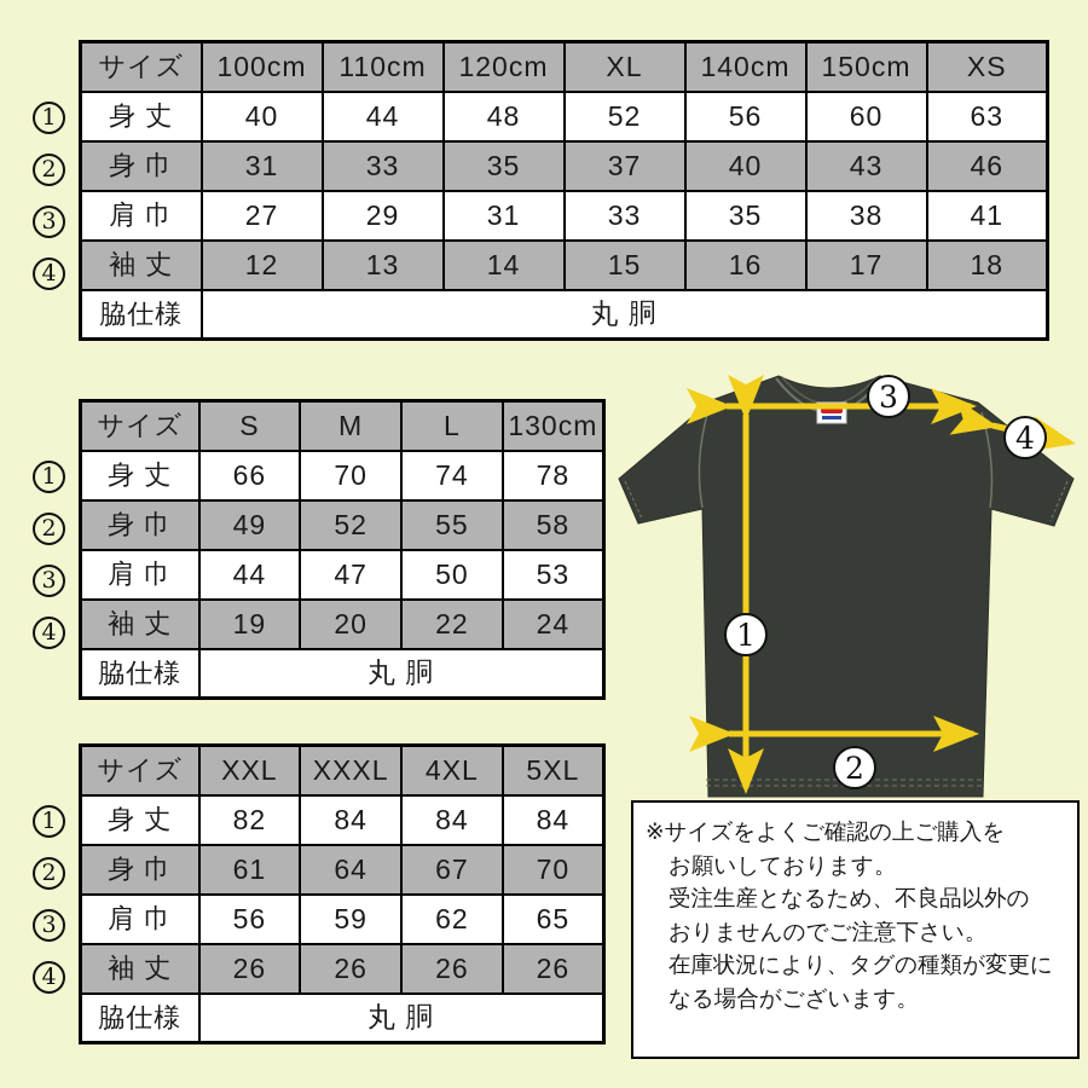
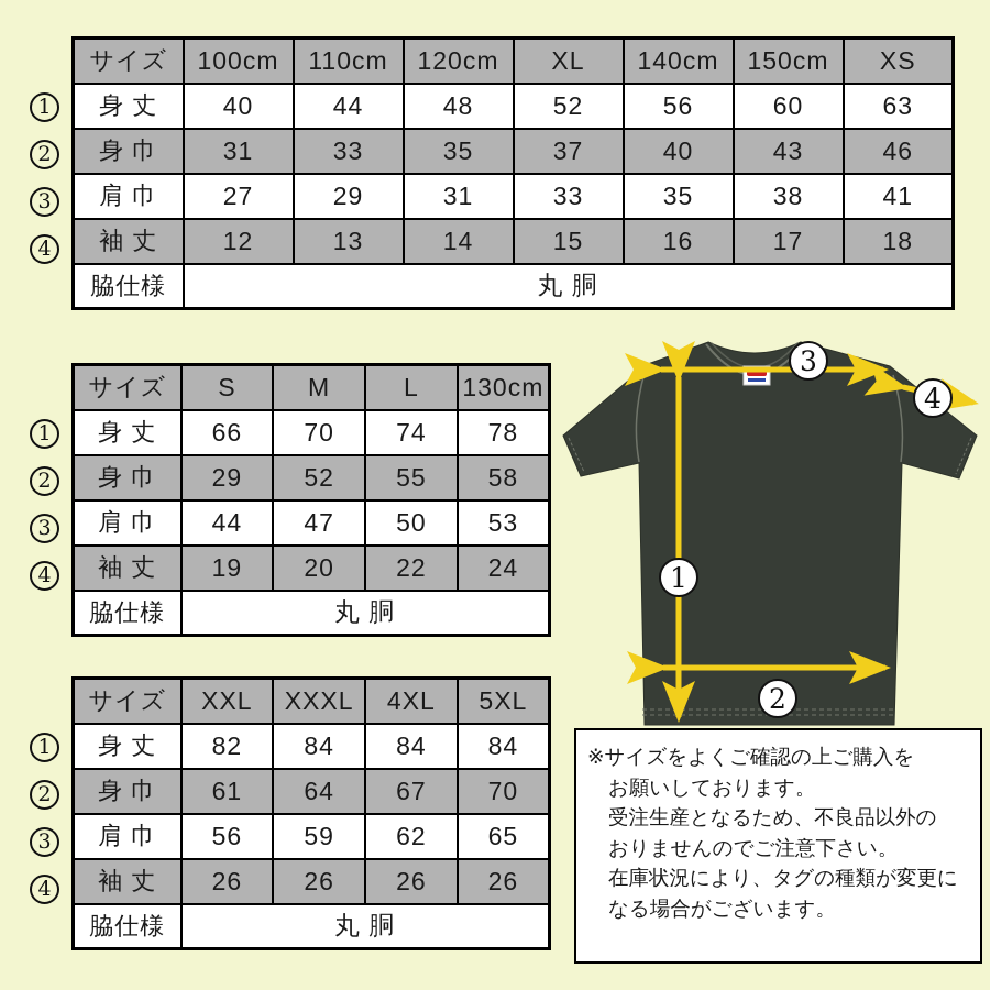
  1
  2
  3
  4
  サイズ	100cm	110cm	120cm	XL	140cm	150cm	XS
  身 丈	40	44	48	52	56	60	63
  身 巾	31	33	35	37	40	43	46
  肩 巾	27	29	31	33	35	38	41
  袖 丈	12	13	14	15	16	17	18
  脇仕様	丸 胴
  1
  2
  3
  4
  サイズ	S	M	L	130cm
  身 丈	66	70	74	78
- 身 巾	49	52	55	58
+ 身 巾	29	52	55	58
  肩 巾	44	47	50	53
  袖 丈	19	20	22	24
  脇仕様	丸 胴
  1
  2
  3
  4
  サイズ	XXL	XXXL	4XL	5XL
  身 丈	82	84	84	84
  身 巾	61	64	67	70
  肩 巾	56	59	62	65
  袖 丈	26	26	26	26
  脇仕様	丸 胴
  1
  2
  3
  4
  ※サイズをよくご確認の上ご購入を
  お願いしております。
  受注生産となるため、不良品以外の
  おりませんのでご注意下さい。
  在庫状況により、タグの種類が変更に
  なる場合がございます。
